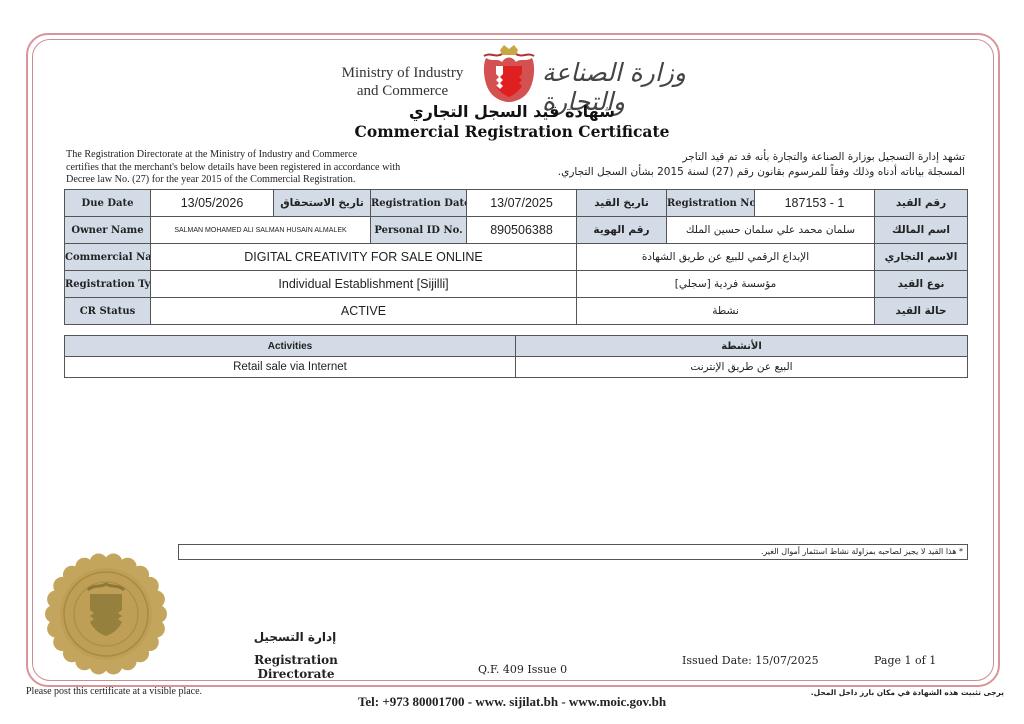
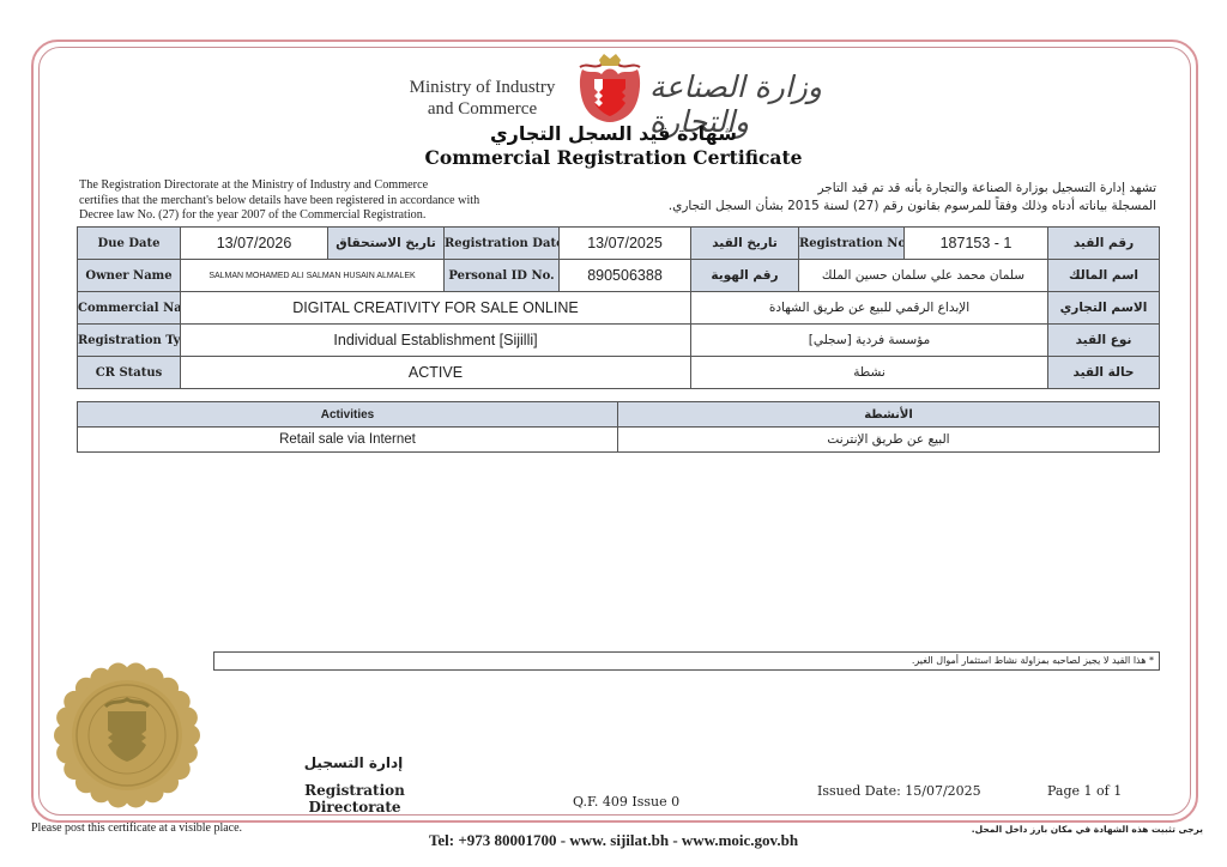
  Ministry of Industry
  and Commerce
  وزارة الصناعة والتجارة
  شهادة قيد السجل التجاري
  Commercial Registration Certificate
  The Registration Directorate at the Ministry of Industry and Commerce
  certifies that the merchant's below details have been registered in accordance with
- Decree law No. (27) for the year 2015 of the Commercial Registration.
+ Decree law No. (27) for the year 2007 of the Commercial Registration.
  تشهد إدارة التسجيل بوزارة الصناعة والتجارة بأنه قد تم قيد التاجر
  المسجلة بياناته أدناه وذلك وفقاً للمرسوم بقانون رقم (27) لسنة 2015 بشأن السجل التجاري.
- Due Date	13/05/2026	تاريخ الاستحقاق	Registration Dat	13/07/2025	تاريخ القيد	Registration No	187153 - 1	رقم القيد
+ Due Date	13/07/2026	تاريخ الاستحقاق	Registration Dat	13/07/2025	تاريخ القيد	Registration No	187153 - 1	رقم القيد
  Commercial Na	DIGITAL CREATIVITY FOR SALE ONLINE	الإبداع الرقمي للبيع عن طريق الشهادة	الاسم التجاري
  Registration Ty	Individual Establishment [Sijilli]	مؤسسة فردية [سجلي]	نوع القيد
  CR Status	ACTIVE	نشطة	حالة القيد
  Activities	الأنشطة
  Retail sale via Internet	البيع عن طريق الإنترنت
  * هذا القيد لا يجيز لصاحبه بمزاولة نشاط استثمار أموال الغير.
  إدارة التسجيل
  Registration Directorate
  Q.F. 409 Issue 0
  Issued Date: 15/07/2025
  Page 1 of 1
  Please post this certificate at a visible place.
  Tel: +973 80001700 - www. sijilat.bh - www.moic.gov.bh
  يرجى تثبيت هذه الشهادة في مكان بارز داخل المحل.
